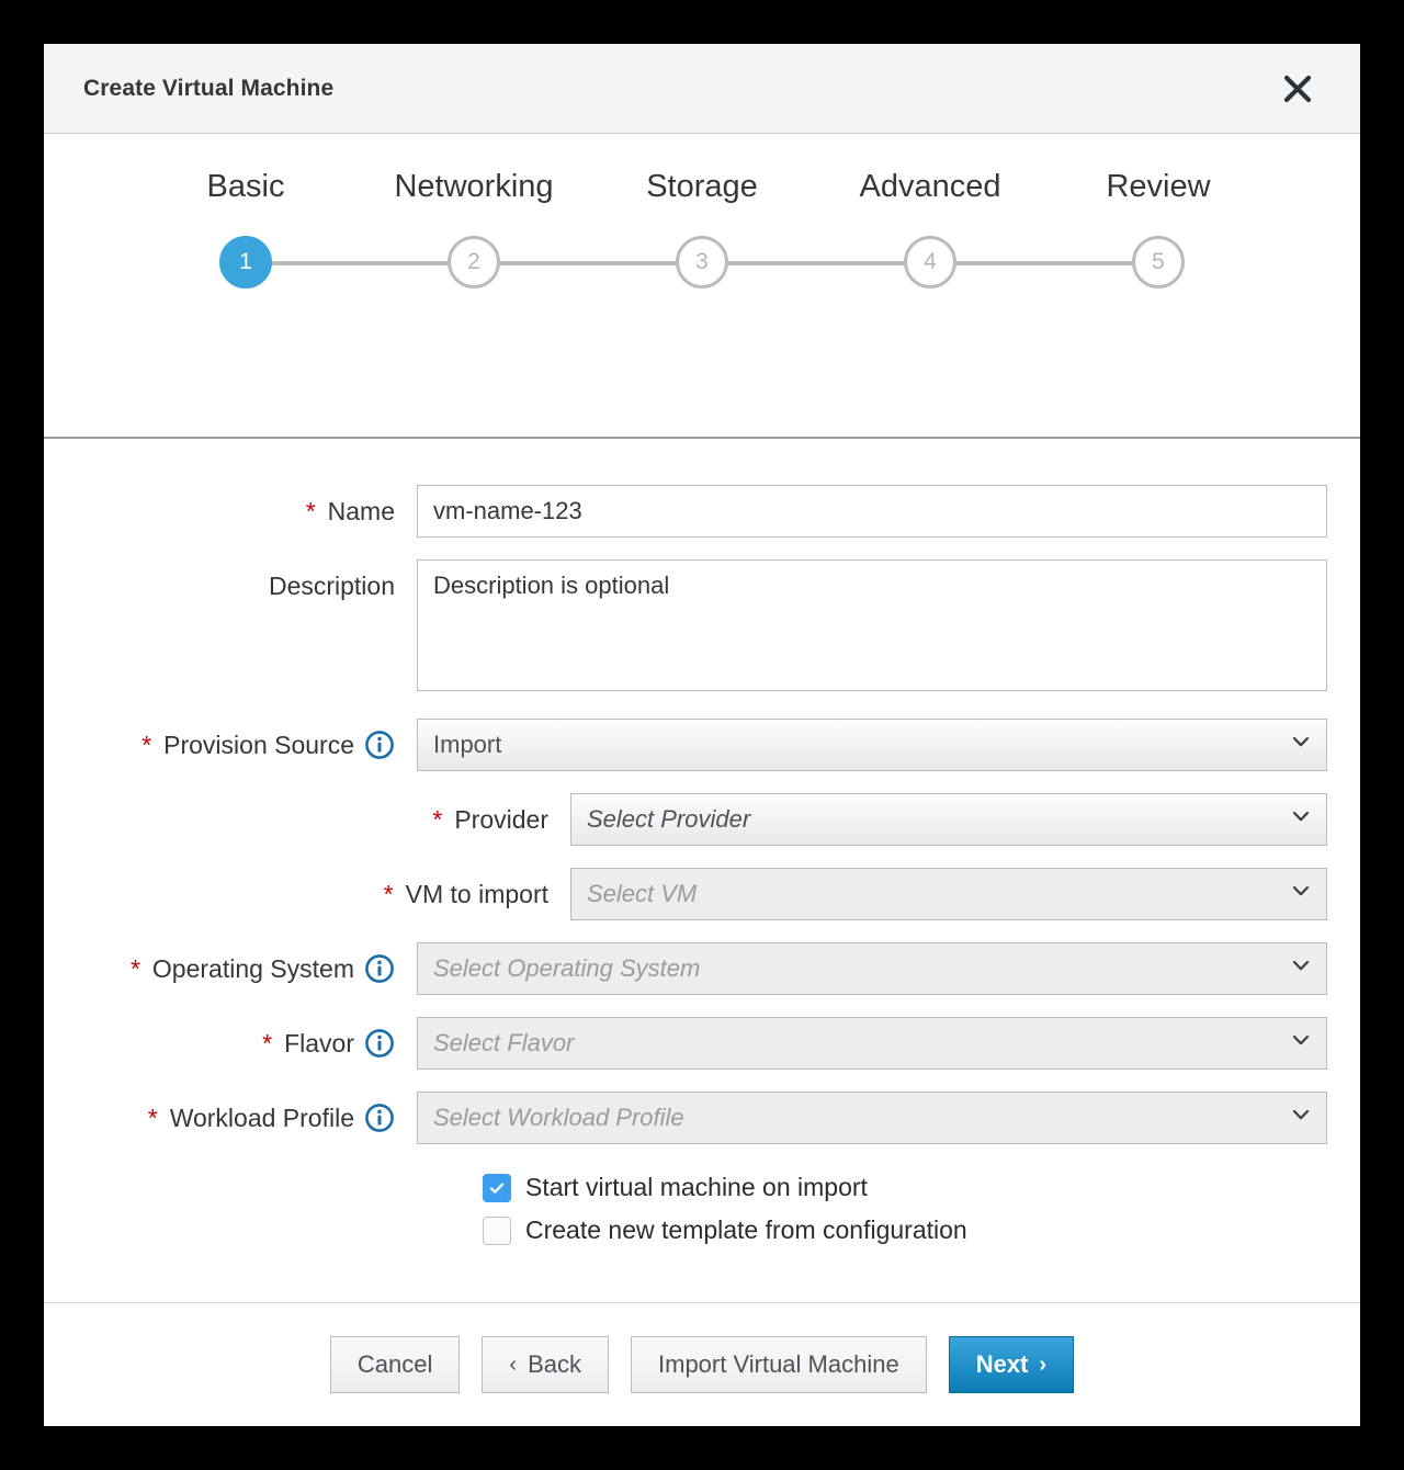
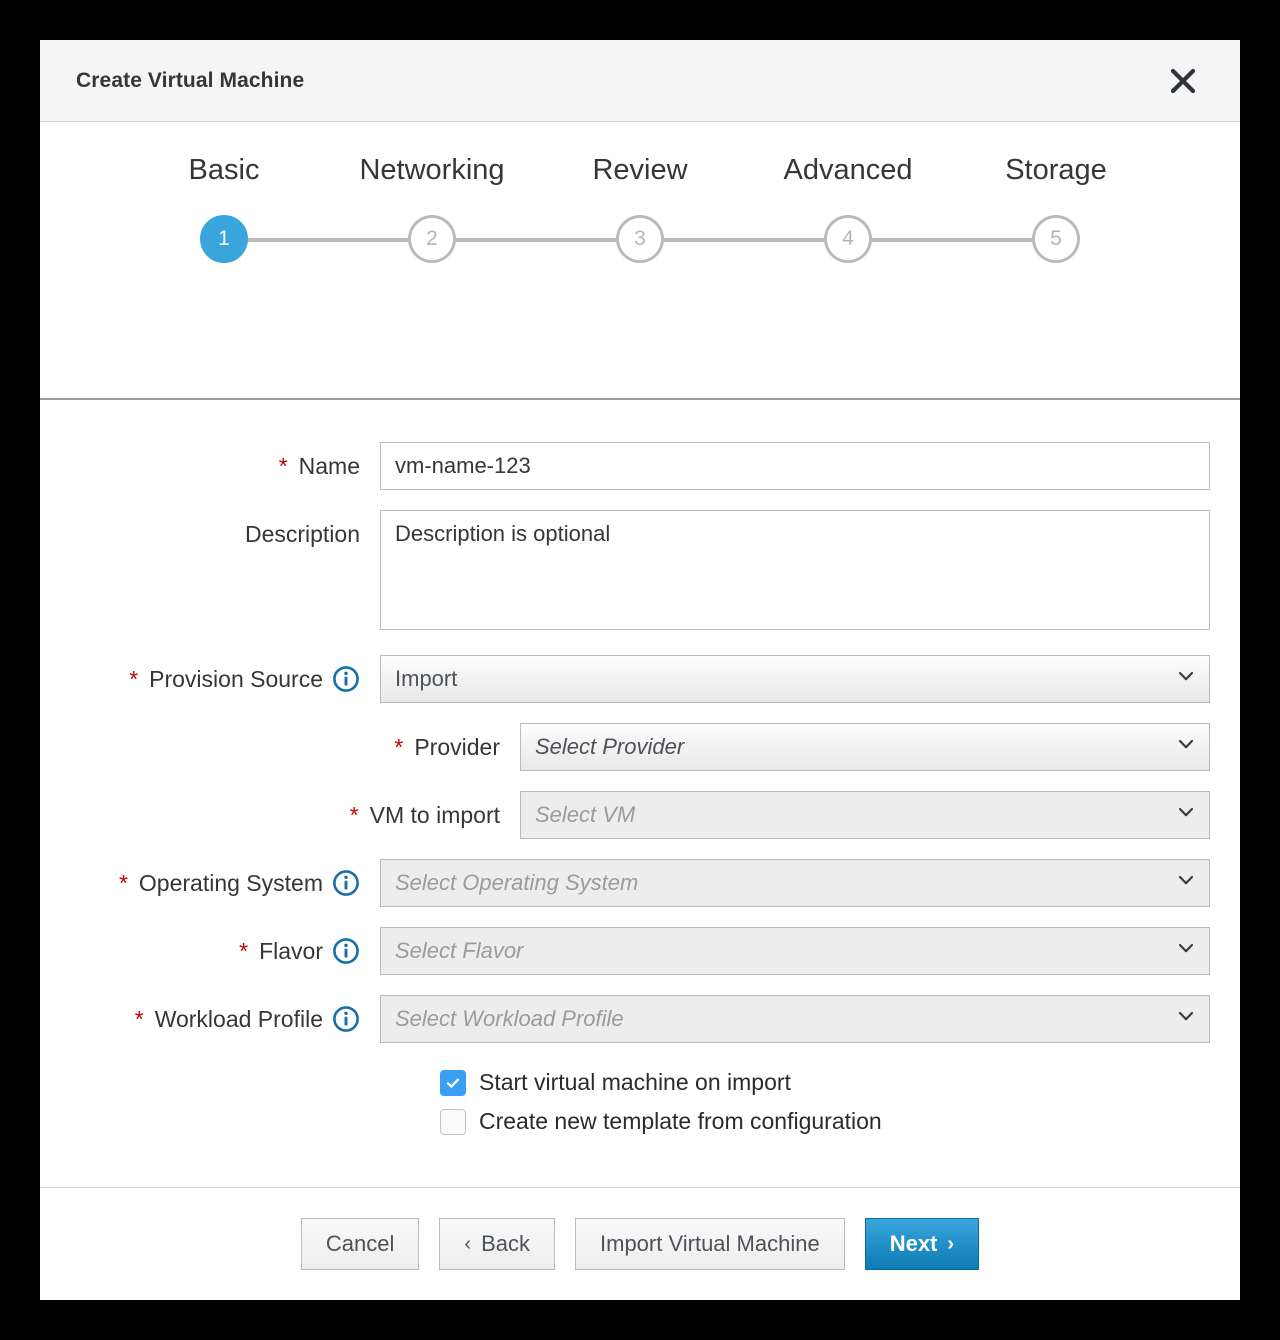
  Create Virtual Machine
  Basic
  Networking
- Storage
+ Review
  Advanced
- Review
+ Storage
  1
  2
  3
  4
  5
  *
  Name
  vm-name-123
  Description
  Description is optional
  *
  Provision Source
  Import
  *
  Provider
  Select Provider
  *
  VM to import
  Select VM
  *
  Operating System
  Select Operating System
  *
  Flavor
  Select Flavor
  *
  Workload Profile
  Select Workload Profile
  Start virtual machine on import
  Create new template from configuration
  Cancel
  ‹
  Back
  Import Virtual Machine
  Next
  ›
